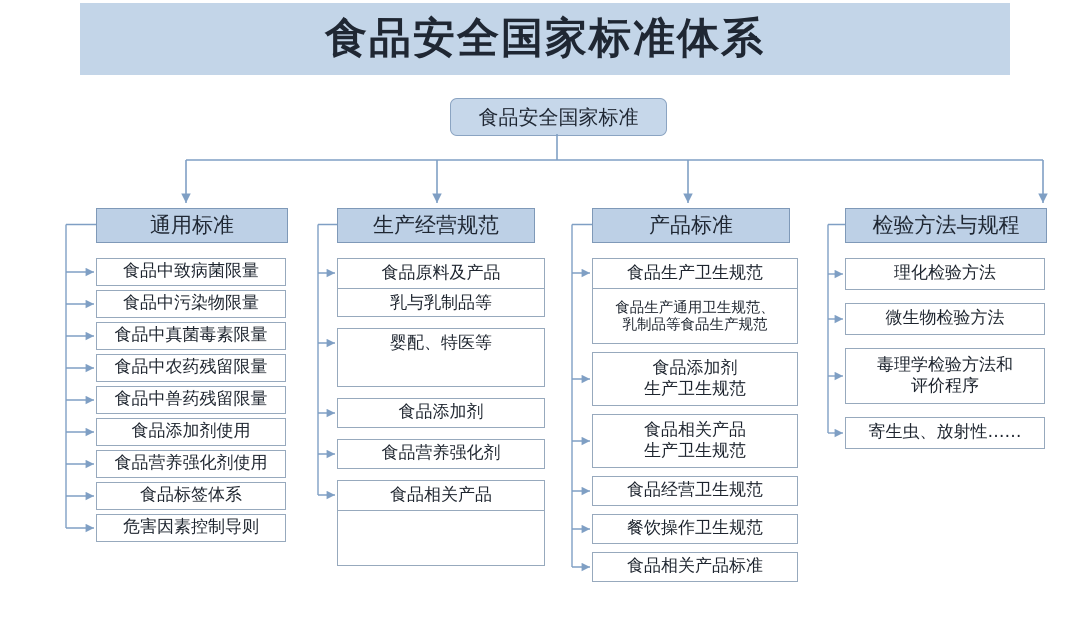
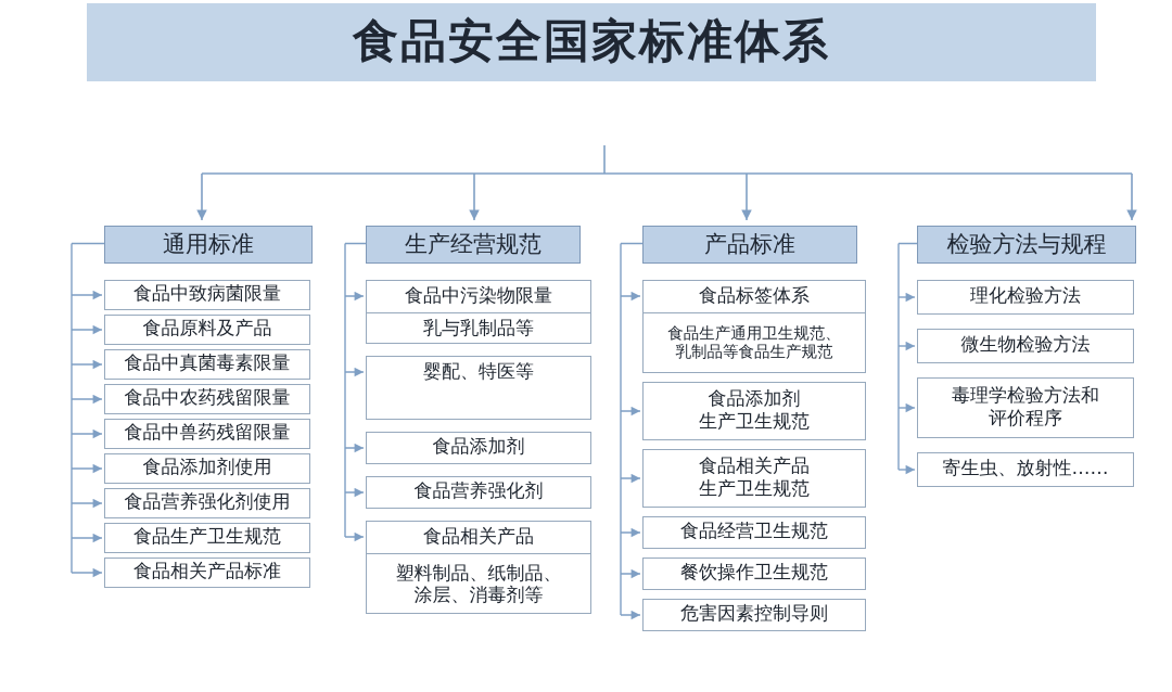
  食品安全国家标准体系
- 食品安全国家标准
  通用标准
  食品中致病菌限量
- 食品中污染物限量
+ 食品原料及产品
  食品中真菌毒素限量
  食品中农药残留限量
  食品中兽药残留限量
  食品添加剂使用
  食品营养强化剂使用
- 食品标签体系
+ 食品生产卫生规范
- 危害因素控制导则
+ 食品相关产品标准
  生产经营规范
- 食品原料及产品
+ 食品中污染物限量
  乳与乳制品等
  婴配、特医等
  食品添加剂
  食品营养强化剂
  食品相关产品
+ 塑料制品、纸制品、
+ 涂层、消毒剂等
  产品标准
- 食品生产卫生规范
+ 食品标签体系
  食品生产通用卫生规范、
  乳制品等食品生产规范
  食品添加剂
  生产卫生规范
  食品相关产品
  生产卫生规范
  食品经营卫生规范
  餐饮操作卫生规范
- 食品相关产品标准
+ 危害因素控制导则
  检验方法与规程
  理化检验方法
  微生物检验方法
  毒理学检验方法和
  评价程序
  寄生虫、放射性……
